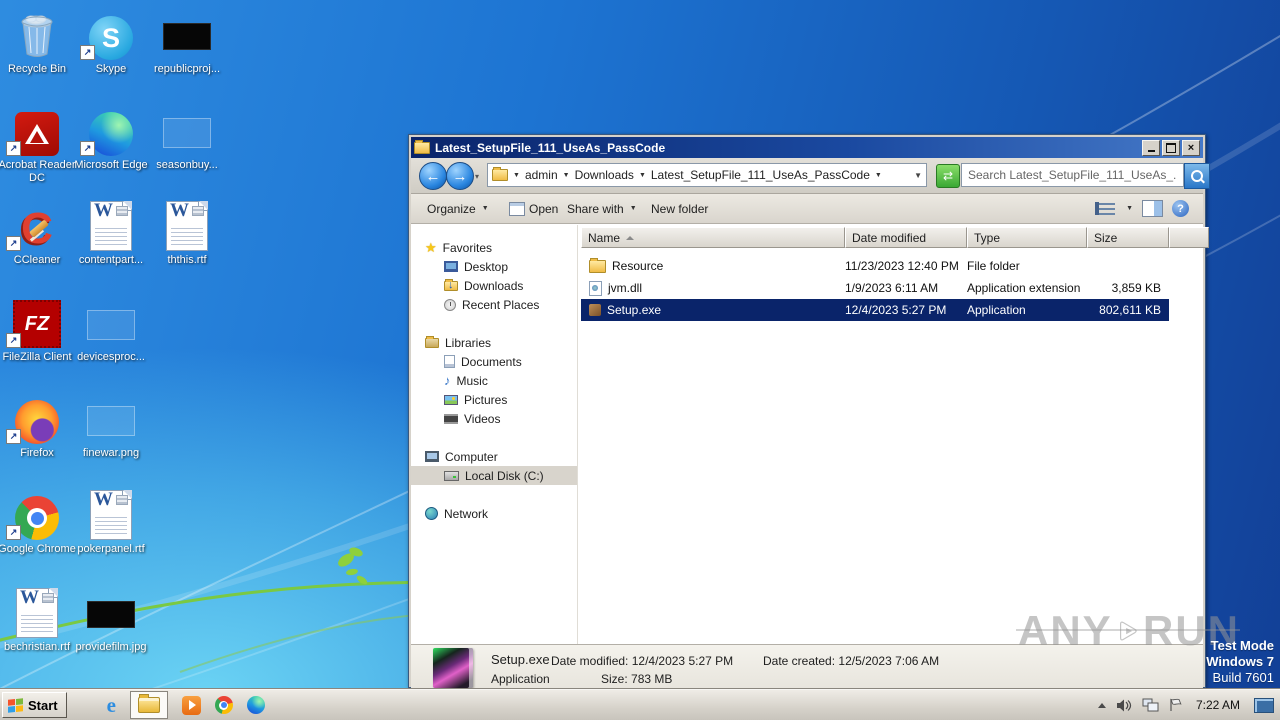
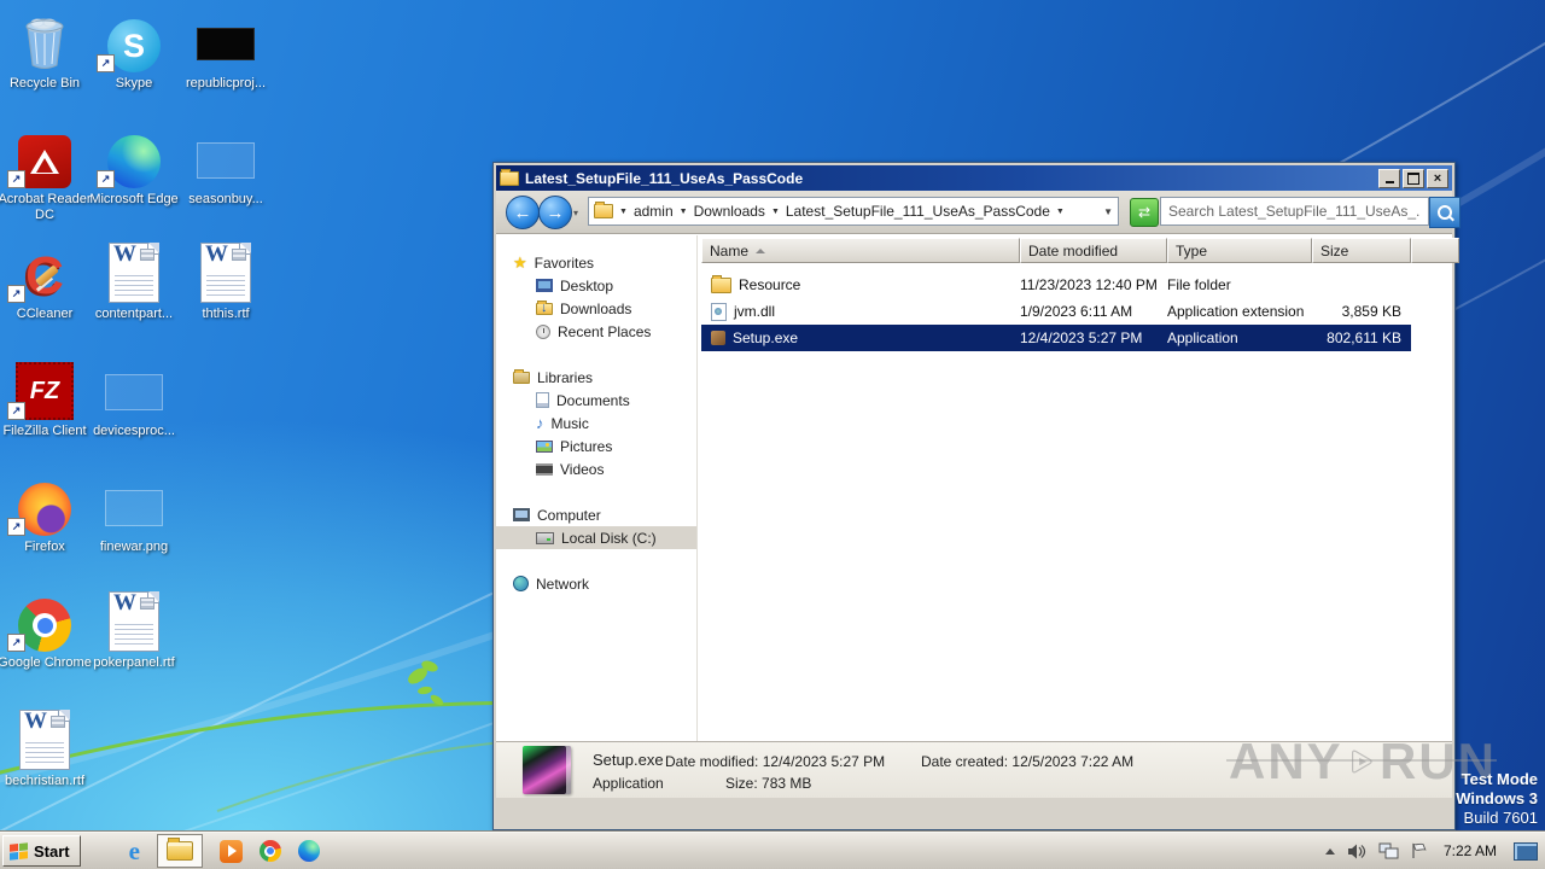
  Recycle Bin
  S
  ↗
  Skype
  republicproj...
  ↗
  Acrobat Reader DC
  ↗
  Microsoft Edge
  seasonbuy...
  ↗
  CCleaner
  W
  contentpart...
  W
  ththis.rtf
  FZ
  ↗
  FileZilla Client
  devicesproc...
  ↗
  Firefox
  finewar.png
  ↗
  Google Chrome
  W
  pokerpanel.rtf
  W
  bechristian.rtf
- providefilm.jpg
  Latest_SetupFile_111_UseAs_PassCode
  ×
  ←
  →
  ▾
  admin
  Downloads
  Latest_SetupFile_111_UseAs_PassCode
  ▼
  ⇄
  Search Latest_SetupFile_111_UseAs_.
- Organize
- Open
- Share with
- New folder
- ?
  ★
  Favorites
  Desktop
  Downloads
  Recent Places
  Libraries
  Documents
  ♪
  Music
  Pictures
  Videos
  Computer
  Local Disk (C:)
  Network
  Name
  Date modified
  Type
  Size
  Resource
  11/23/2023 12:40 PM
  File folder
  jvm.dll
  1/9/2023 6:11 AM
  Application extension
  3,859 KB
  Setup.exe
  12/4/2023 5:27 PM
  Application
  802,611 KB
  Setup.exe
  Date modified: 12/4/2023 5:27 PM
- Date created: 12/5/2023 7:06 AM
+ Date created: 12/5/2023 7:22 AM
  Application
  Size: 783 MB
  ANY
  RUN
  Test Mode
- Windows 7
+ Windows 3
  Build 7601
  Start
  e
  7:22 AM
